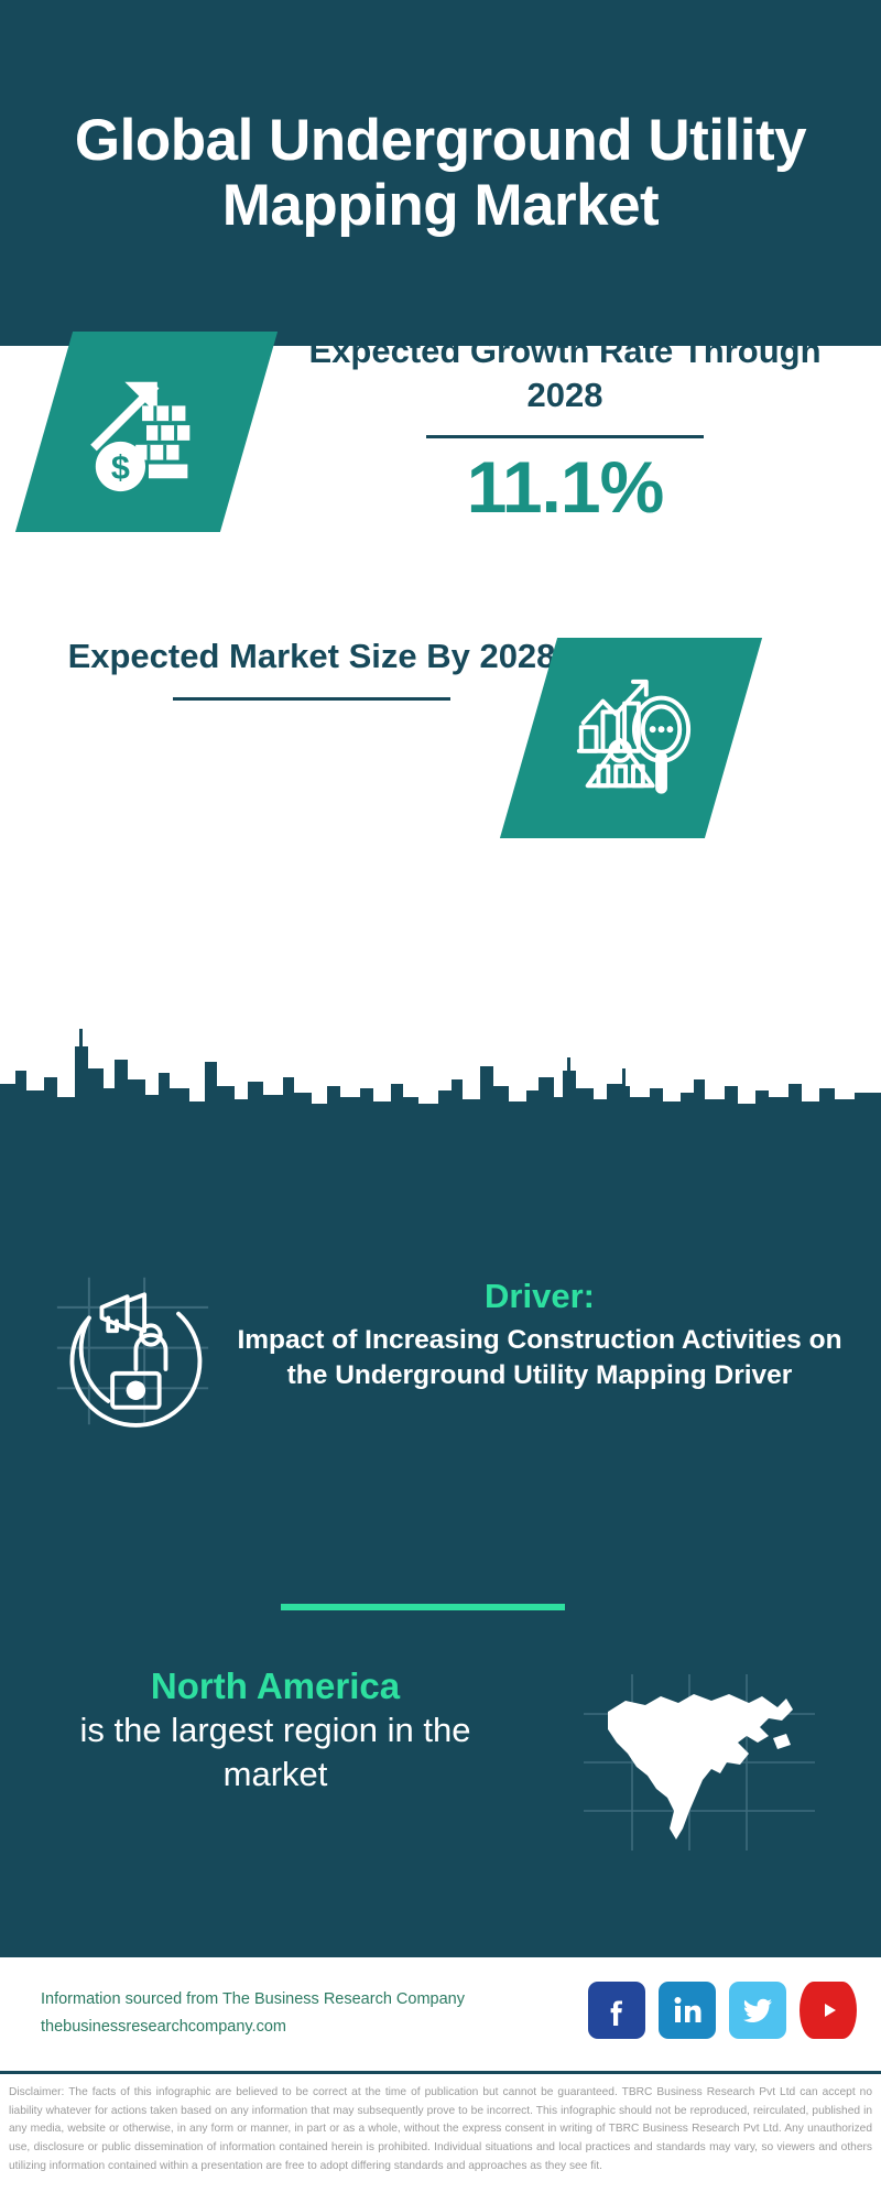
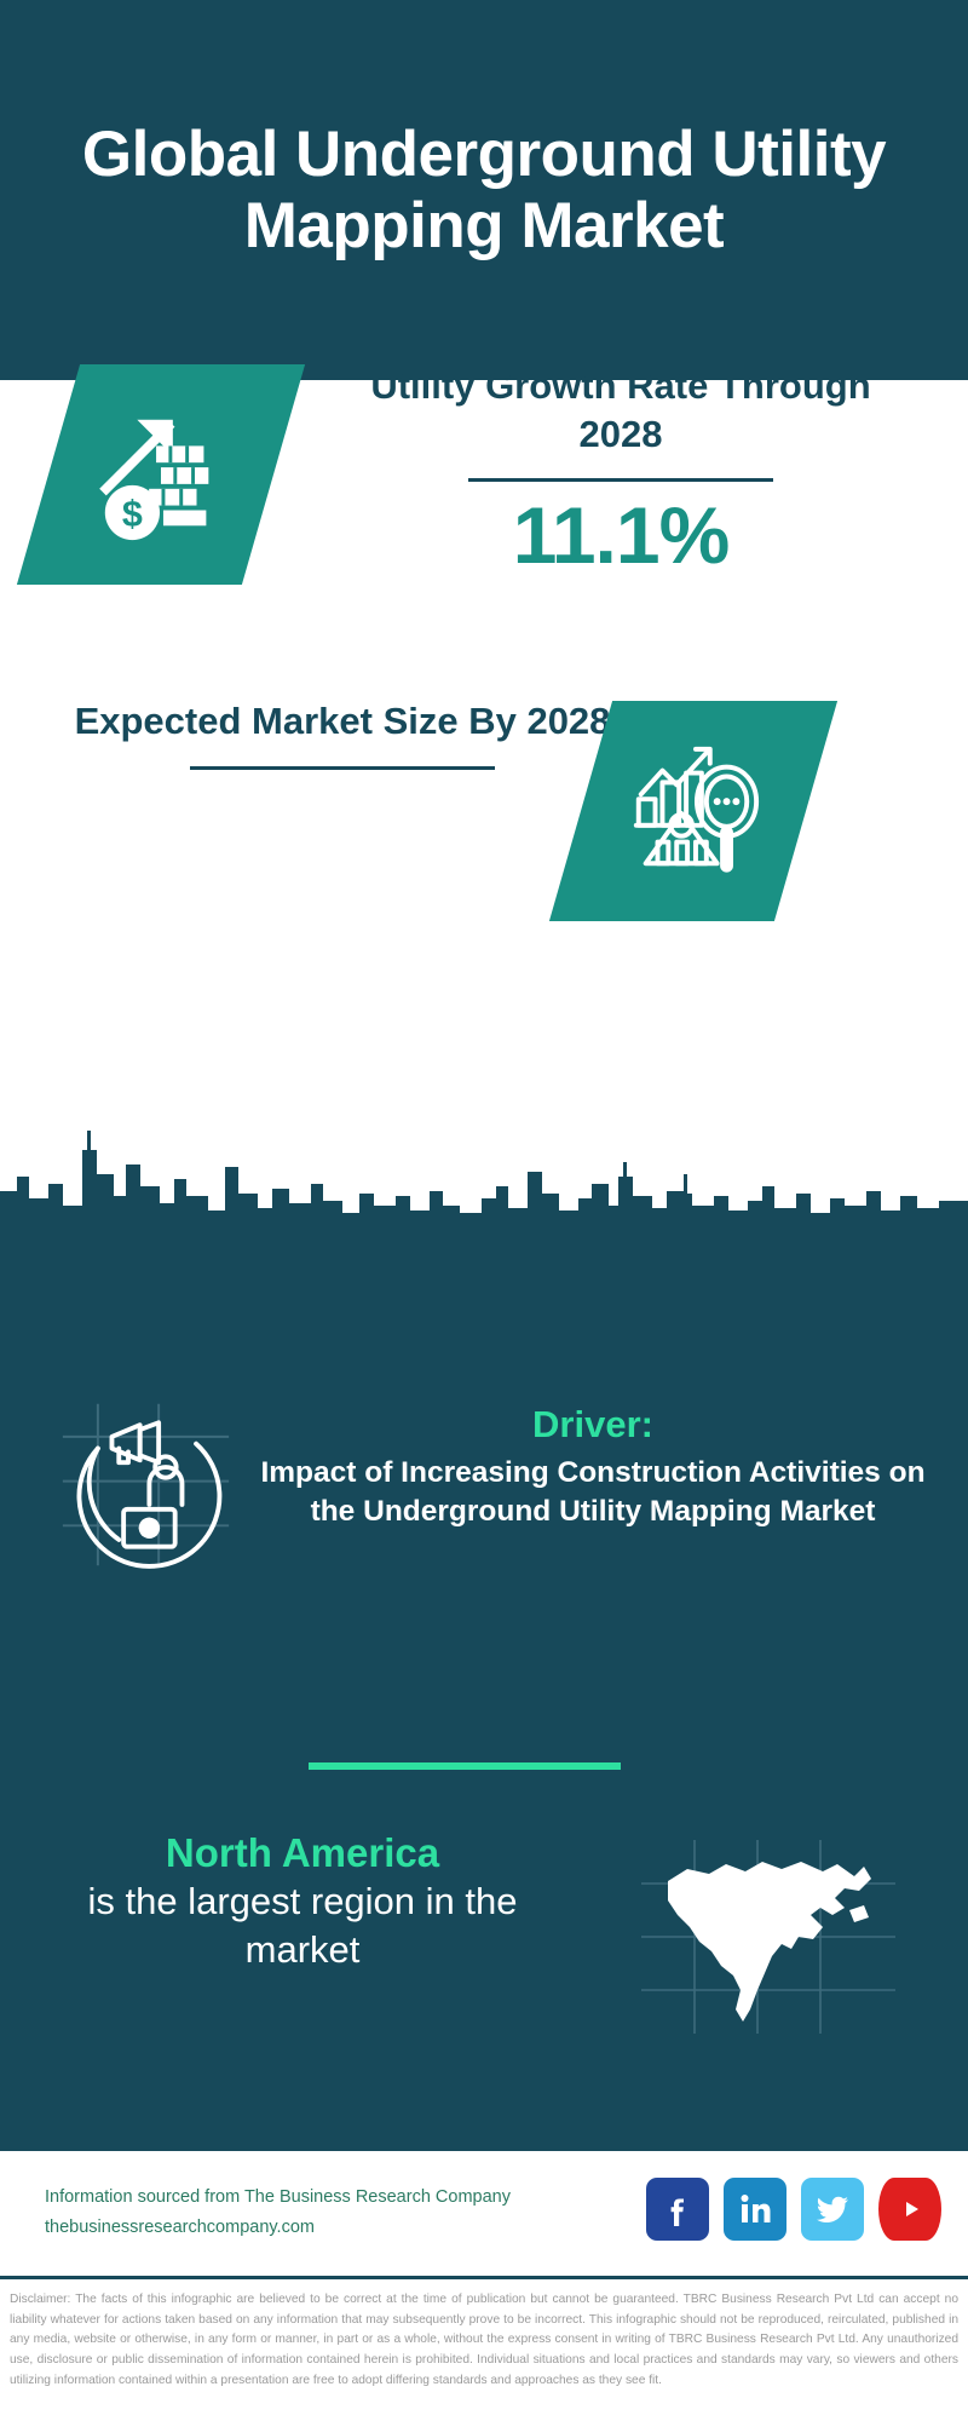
  Global Underground Utility Mapping Market
- Expected Growth Rate Through 2028
+ Utility Growth Rate Through 2028
  11.1%
  Expected Market Size By 2028
  Driver:
- Impact of Increasing Construction Activities on the Underground Utility Mapping Driver
+ Impact of Increasing Construction Activities on the Underground Utility Mapping Market
  North America
  is the largest region in the market
  Information sourced from The Business Research Company
  thebusinessresearchcompany.com
  Disclaimer: The facts of this infographic are believed to be correct at the time of publication but cannot be guaranteed. TBRC Business Research Pvt Ltd can accept no liability whatever for actions taken based on any information that may subsequently prove to be incorrect. This infographic should not be reproduced, reirculated, published in any media, website or otherwise, in any form or manner, in part or as a whole, without the express consent in writing of TBRC Business Research Pvt Ltd. Any unauthorized use, disclosure or public dissemination of information contained herein is prohibited. Individual situations and local practices and standards may vary, so viewers and others utilizing information contained within a presentation are free to adopt differing standards and approaches as they see fit.
